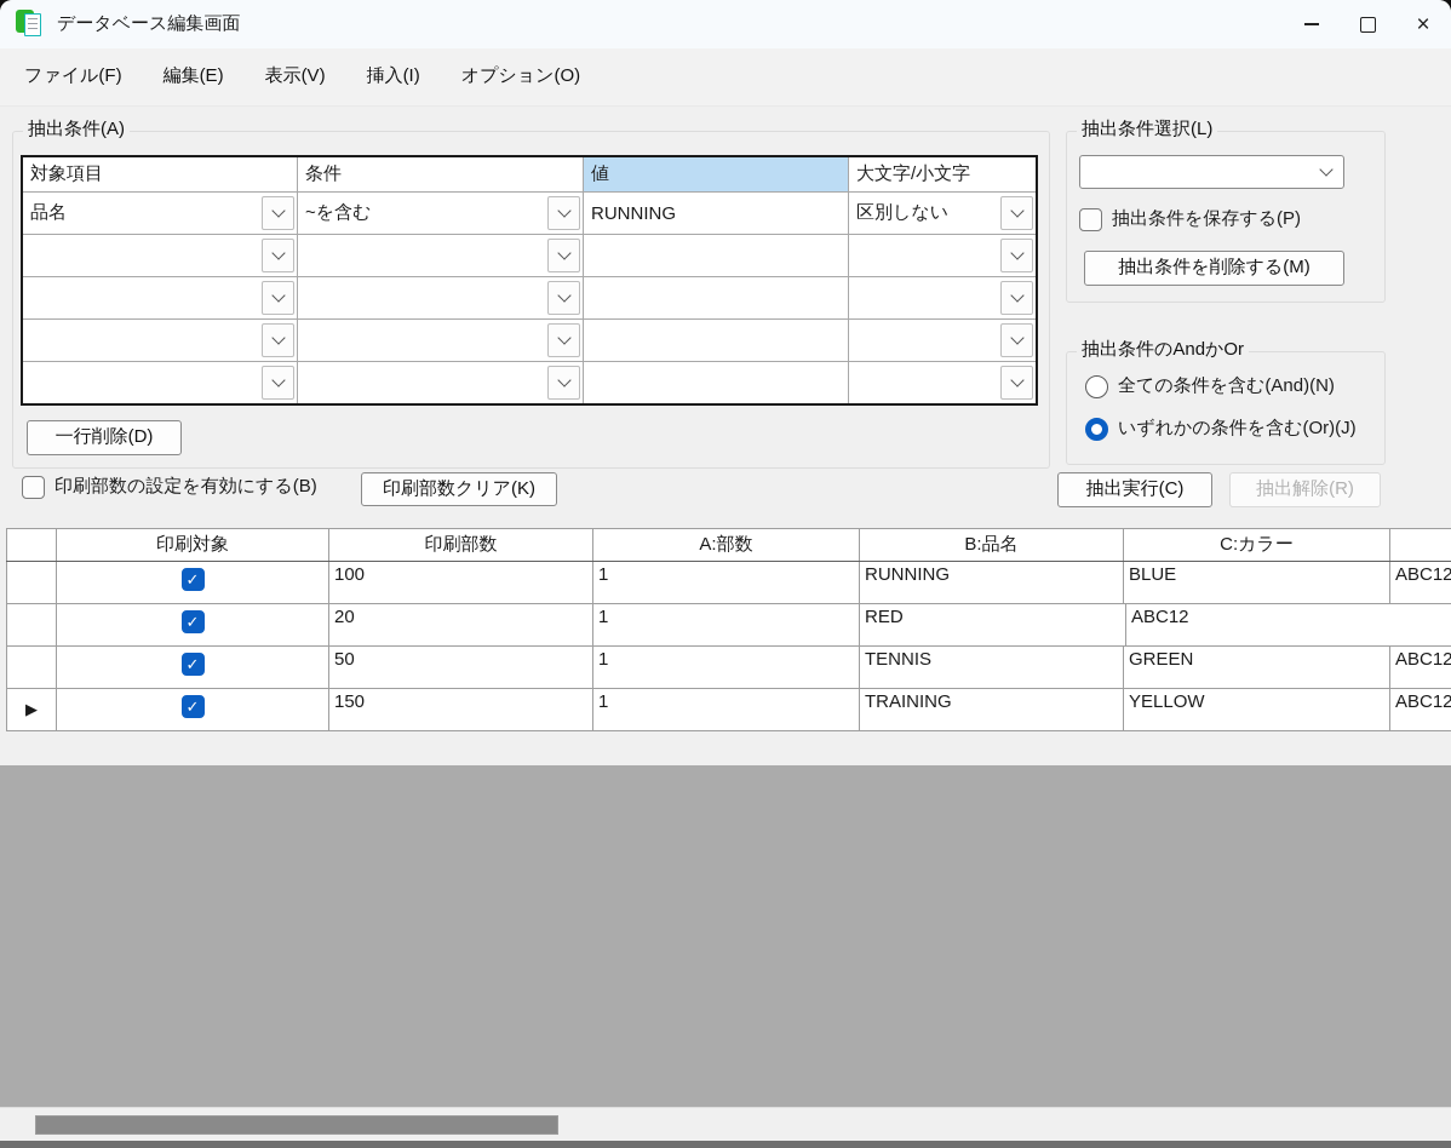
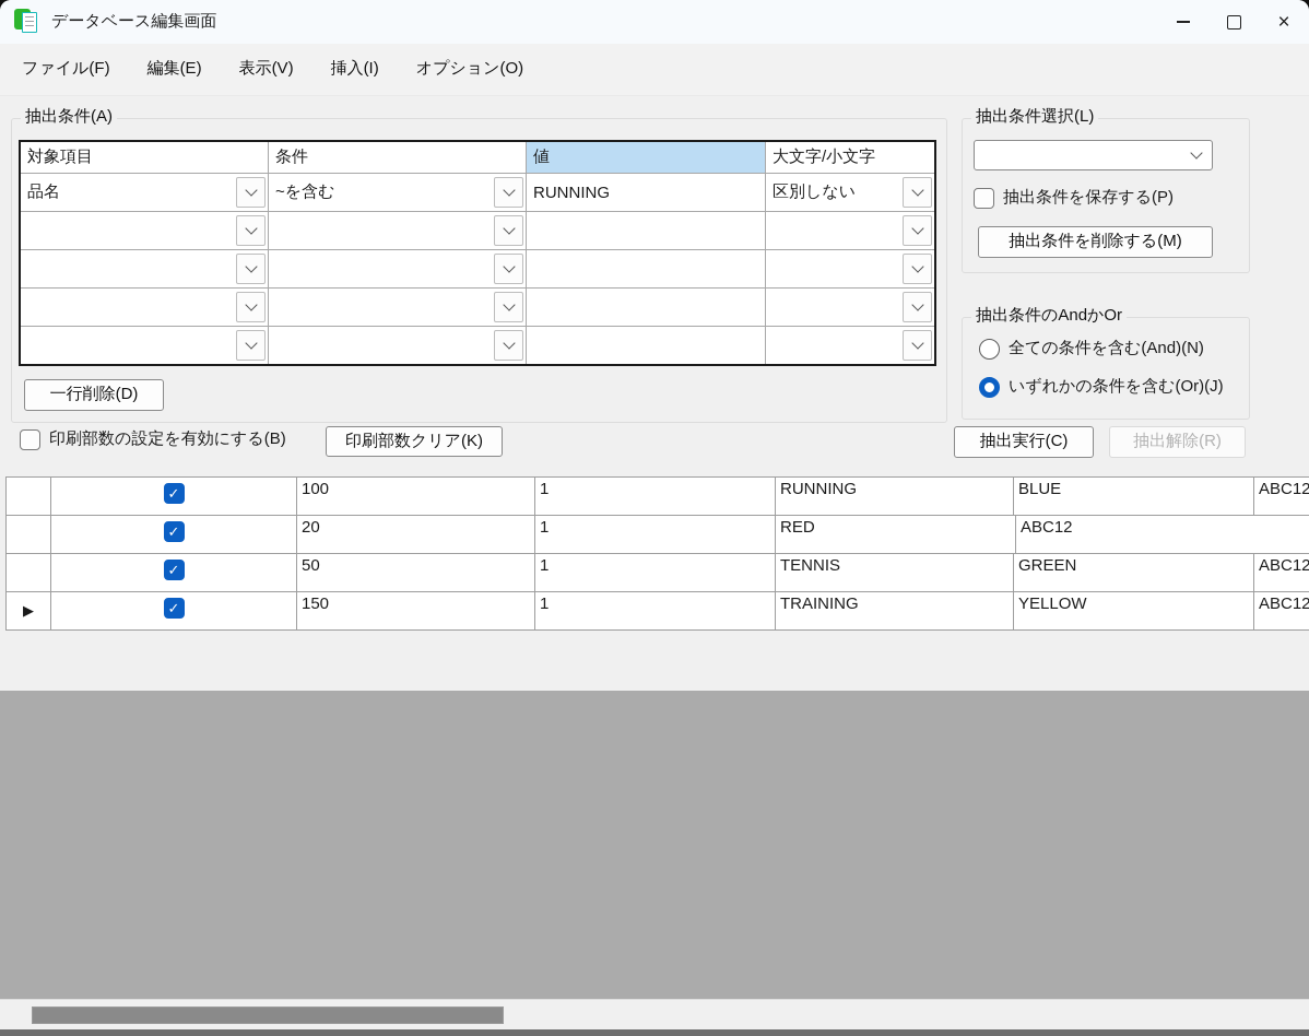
  データベース編集画面
  ×
  ファイル(F)
  編集(E)
  表示(V)
  挿入(I)
  オプション(O)
  抽出条件(A)
  対象項目
  条件
  値
  大文字/小文字
  品名
  ~を含む
  RUNNING
  区別しない
  一行削除(D)
  印刷部数の設定を有効にする(B)
  印刷部数クリア(K)
  抽出条件選択(L)
  抽出条件を保存する(P)
  抽出条件を削除する(M)
  抽出条件のAndかOr
  全ての条件を含む(And)(N)
  いずれかの条件を含む(Or)(J)
  抽出実行(C)
  抽出解除(R)
- 印刷対象
- 印刷部数
- A:部数
- B:品名
- C:カラー
  ✓
  100
  1
  RUNNING
  BLUE
  ABC12
  ✓
  20
  1
  RED
  ABC12
  ✓
  50
  1
  TENNIS
  GREEN
  ABC12
  ▶
  ✓
  150
  1
  TRAINING
  YELLOW
  ABC12
